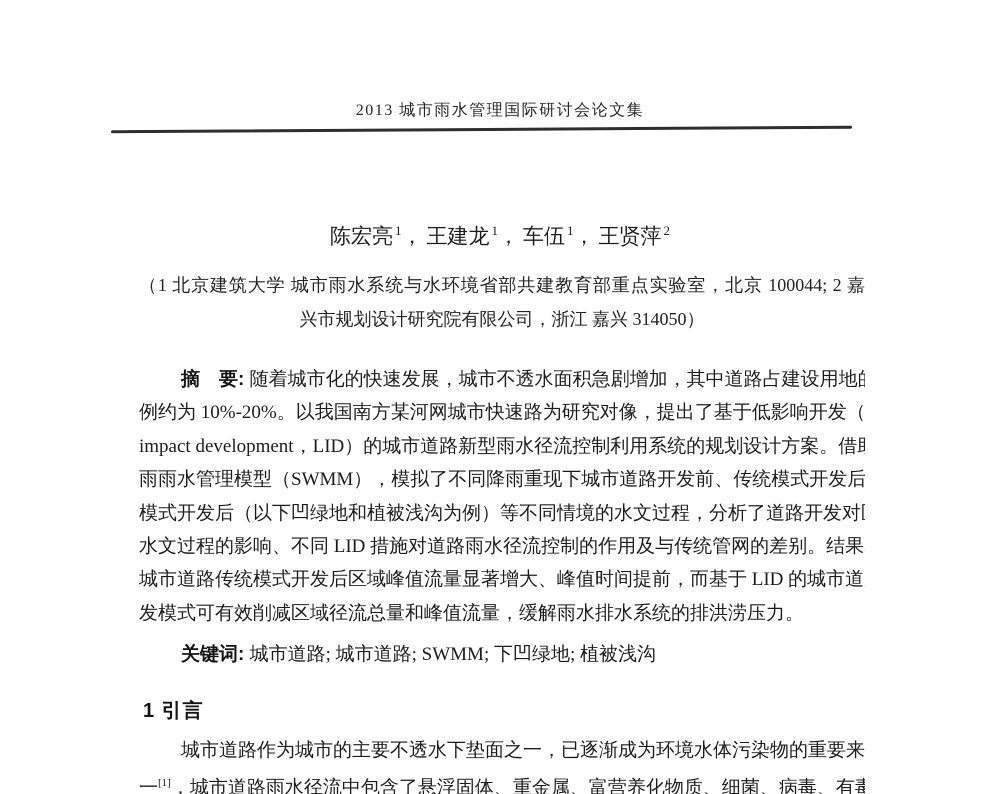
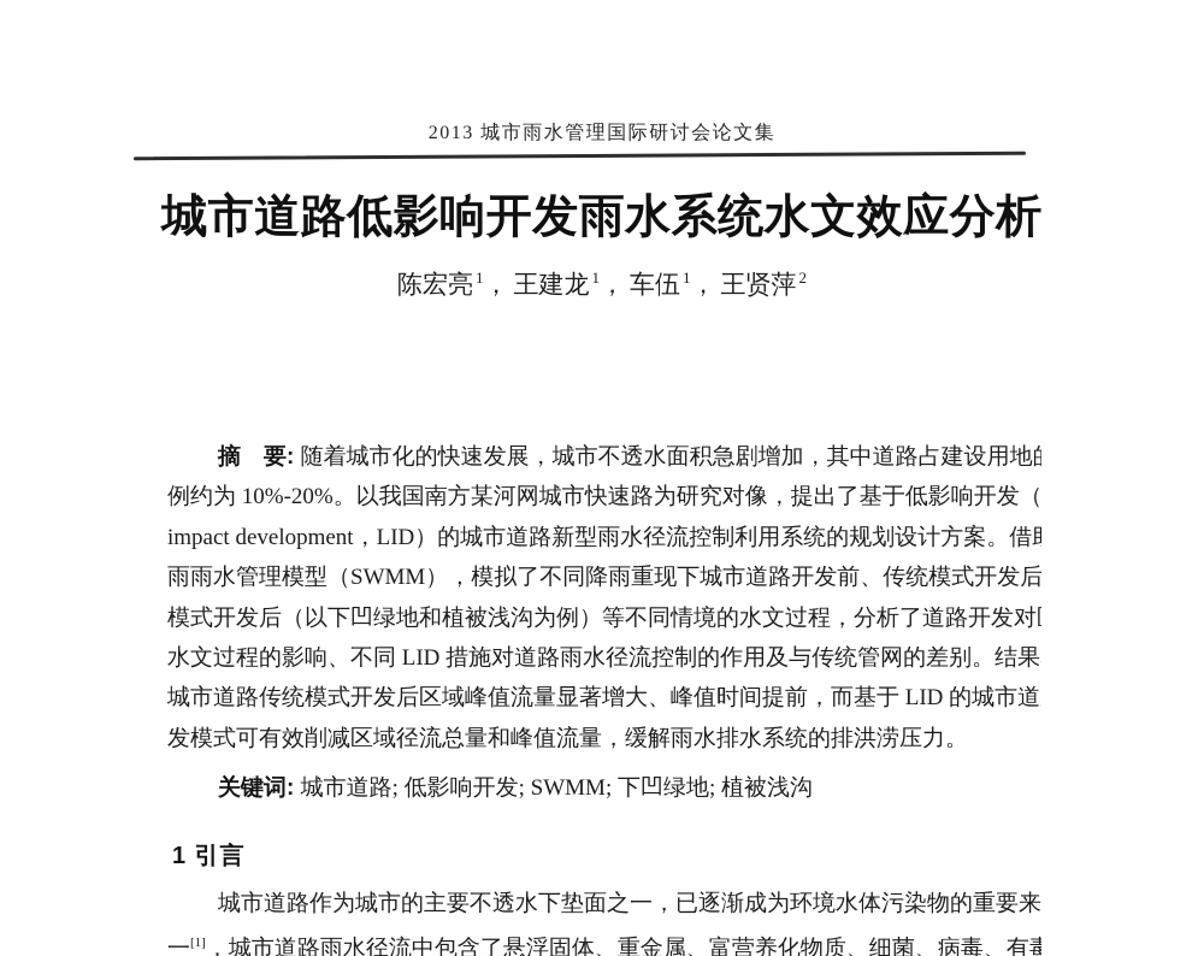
  2013 城市雨水管理国际研讨会论文集
+ 城市道路低影响开发雨水系统水文效应分析
  陈宏亮 1，王建龙 1，车伍 1，王贤萍 2
- （1 北京建筑大学 城市雨水系统与水环境省部共建教育部重点实验室，北京 100044; 2 嘉
- 兴市规划设计研究院有限公司，浙江 嘉兴 314050）
  摘 要: 随着城市化的快速发展，城市不透水面积急剧增加，其中道路占建设用地
  例约为 10%-20%。以我国南方某河网城市快速路为研究对像，提出了基于低影响开发（
  impact development，LID）的城市道路新型雨水径流控制利用系统的规划设计方案。借
  雨雨水管理模型（SWMM），模拟了不同降雨重现下城市道路开发前、传统模式开发后
  模式开发后（以下凹绿地和植被浅沟为例）等不同情境的水文过程，分析了道路开发对
  水文过程的影响、不同 LID 措施对道路雨水径流控制的作用及与传统管网的差别。结果
  城市道路传统模式开发后区域峰值流量显著增大、峰值时间提前，而基于 LID 的城市道
  发模式可有效削减区域径流总量和峰值流量，缓解雨水排水系统的排洪涝压力。
- 关键词: 城市道路; 城市道路; SWMM; 下凹绿地; 植被浅沟
+ 关键词: 城市道路; 低影响开发; SWMM; 下凹绿地; 植被浅沟
  1 引言
  城市道路作为城市的主要不透水下垫面之一，已逐渐成为环境水体污染物的重要来
  一[1]，城市道路雨水径流中包含了悬浮固体、重金属、富营养化物质、细菌、病毒、有毒
